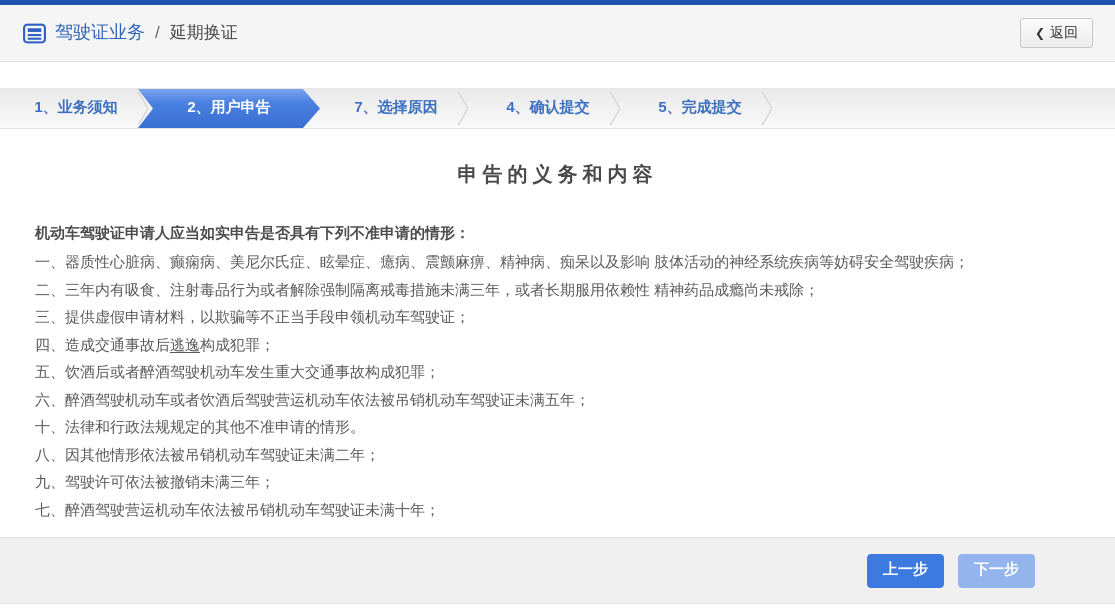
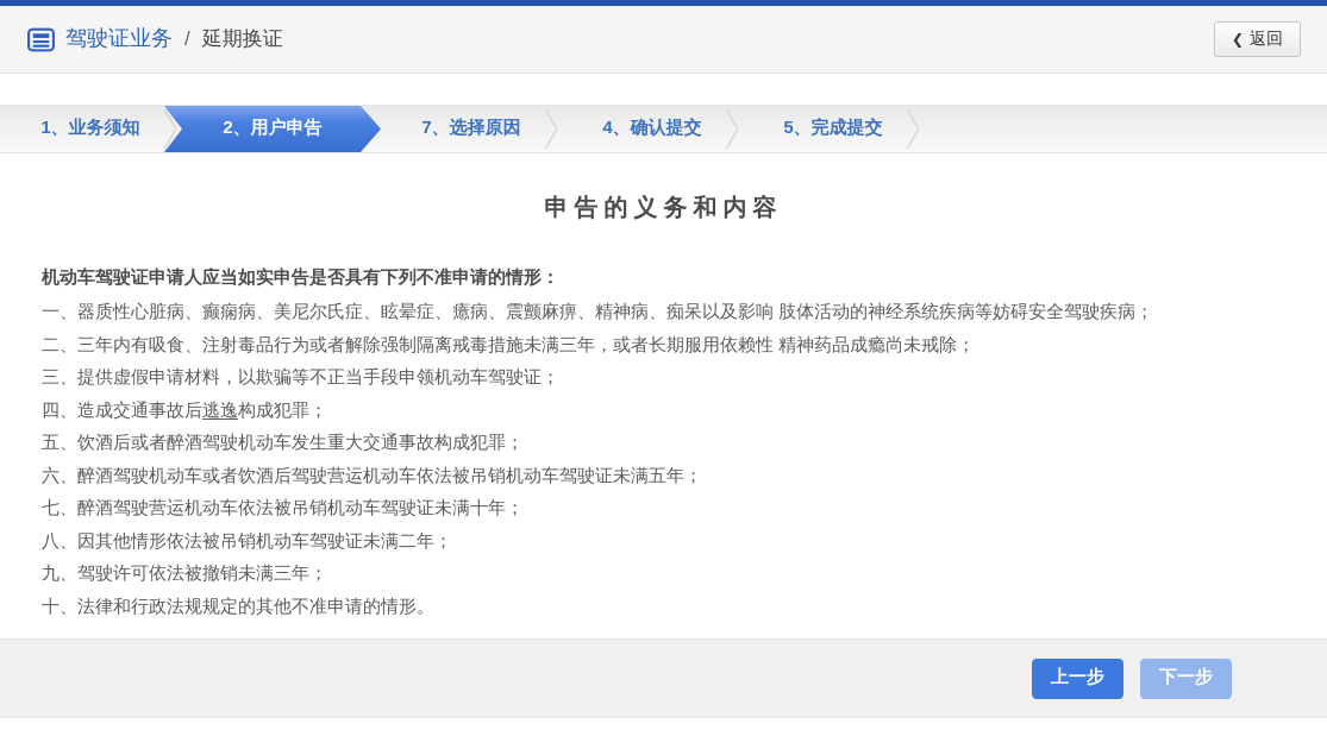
  驾驶证业务
  /
  延期换证
  ❮
  返回
  1、业务须知
  2、用户申告
  7、选择原因
  4、确认提交
  5、完成提交
  申告的义务和内容
  机动车驾驶证申请人应当如实申告是否具有下列不准申请的情形：
  一、器质性心脏病、癫痫病、美尼尔氏症、眩晕症、癔病、震颤麻痹、精神病、痴呆以及影响 肢体活动的神经系统疾病等妨碍安全驾驶疾病；
  二、三年内有吸食、注射毒品行为或者解除强制隔离戒毒措施未满三年，或者长期服用依赖性 精神药品成瘾尚未戒除；
  三、提供虚假申请材料，以欺骗等不正当手段申领机动车驾驶证；
  四、造成交通事故后逃逸构成犯罪；
  五、饮酒后或者醉酒驾驶机动车发生重大交通事故构成犯罪；
  六、醉酒驾驶机动车或者饮酒后驾驶营运机动车依法被吊销机动车驾驶证未满五年；
- 十、法律和行政法规规定的其他不准申请的情形。
+ 七、醉酒驾驶营运机动车依法被吊销机动车驾驶证未满十年；
  八、因其他情形依法被吊销机动车驾驶证未满二年；
  九、驾驶许可依法被撤销未满三年；
- 七、醉酒驾驶营运机动车依法被吊销机动车驾驶证未满十年；
+ 十、法律和行政法规规定的其他不准申请的情形。
  上一步
  下一步
